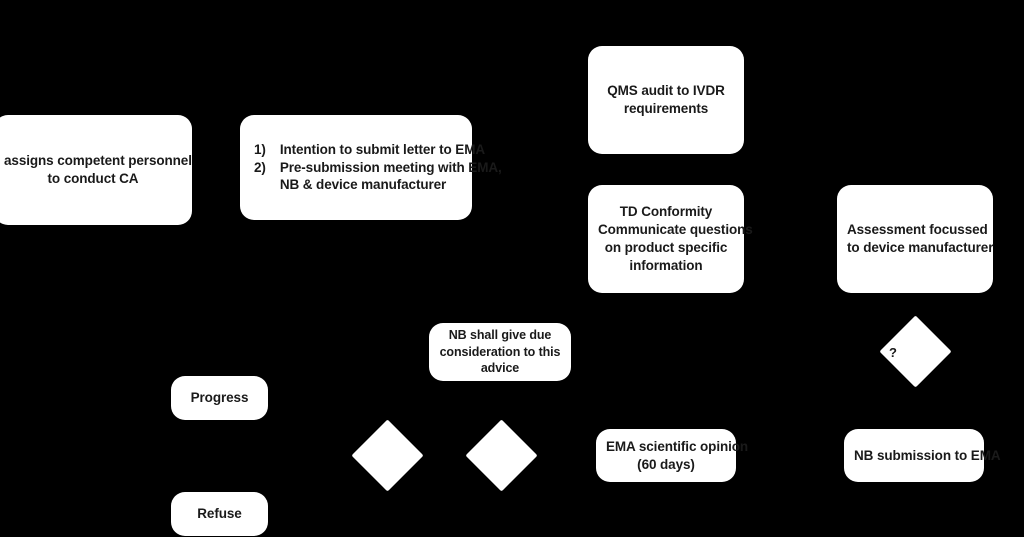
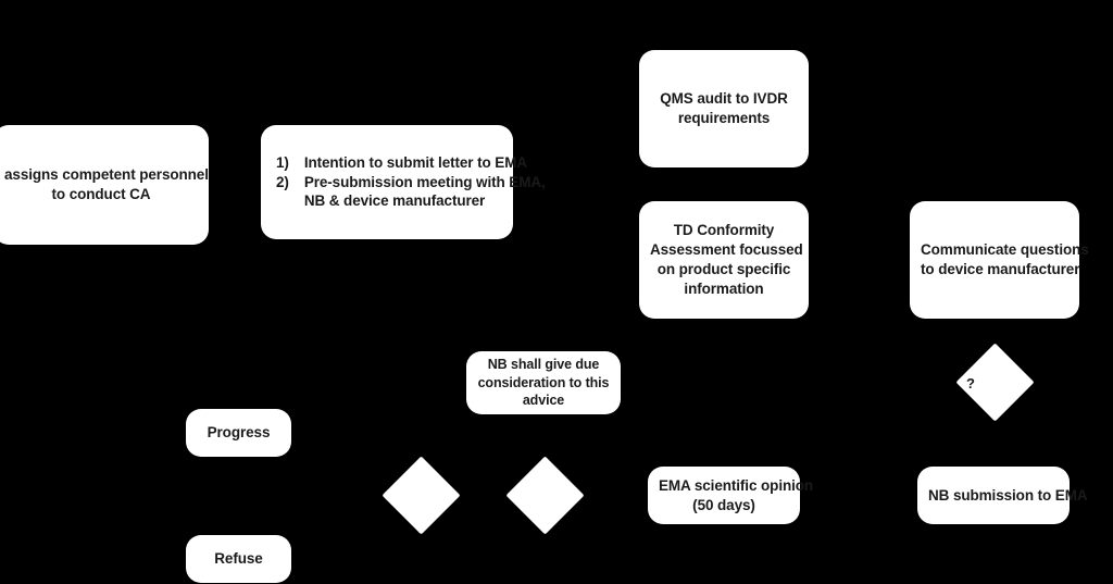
  assigns competent personnel
  to conduct CA
  1)	Intention to submit letter to EMA
  2)	Pre-submission meeting with EMA, NB & device manufacturer
  QMS audit to IVDR
  requirements
  TD Conformity
- Communicate questions
+ Assessment focussed
  on product specific
  information
- Assessment focussed
+ Communicate questions
  to device manufacturer
  NB shall give due
  consideration to this
  advice
  Progress
  Refuse
  EMA scientific opinion
- (60 days)
+ (50 days)
  NB submission to EMA
  ?
